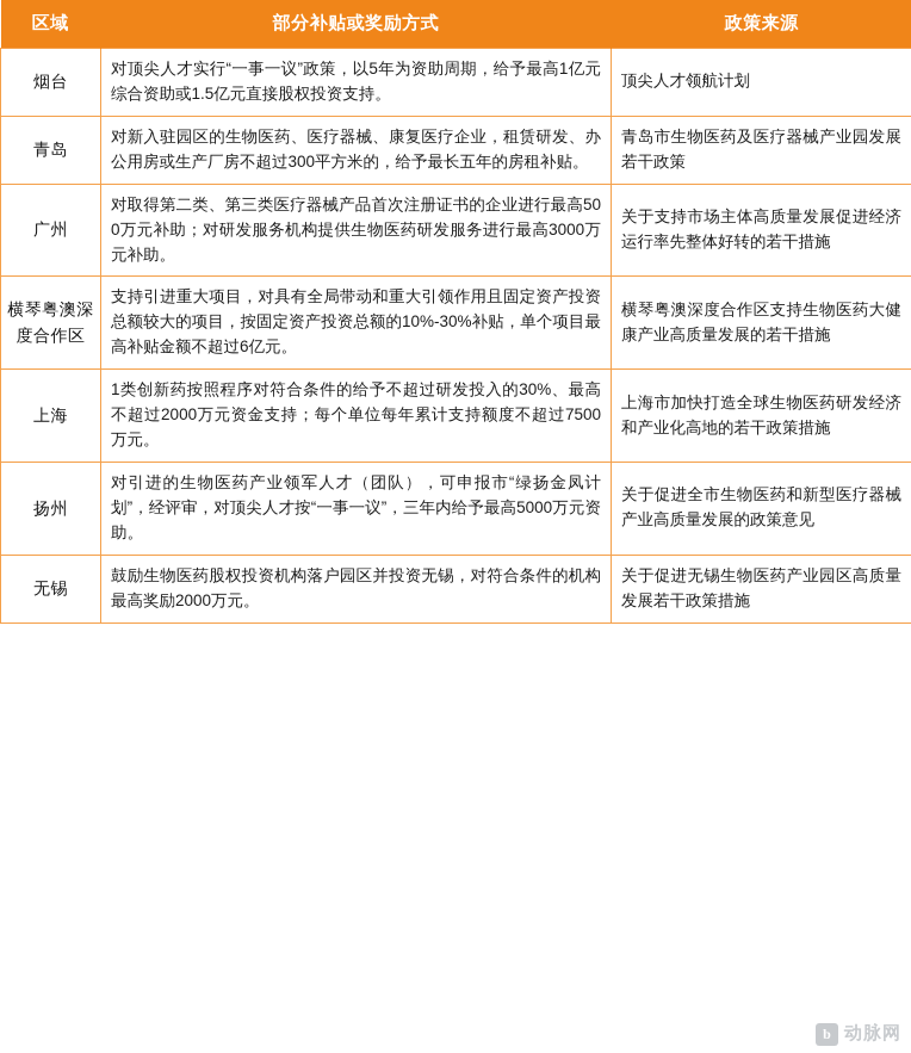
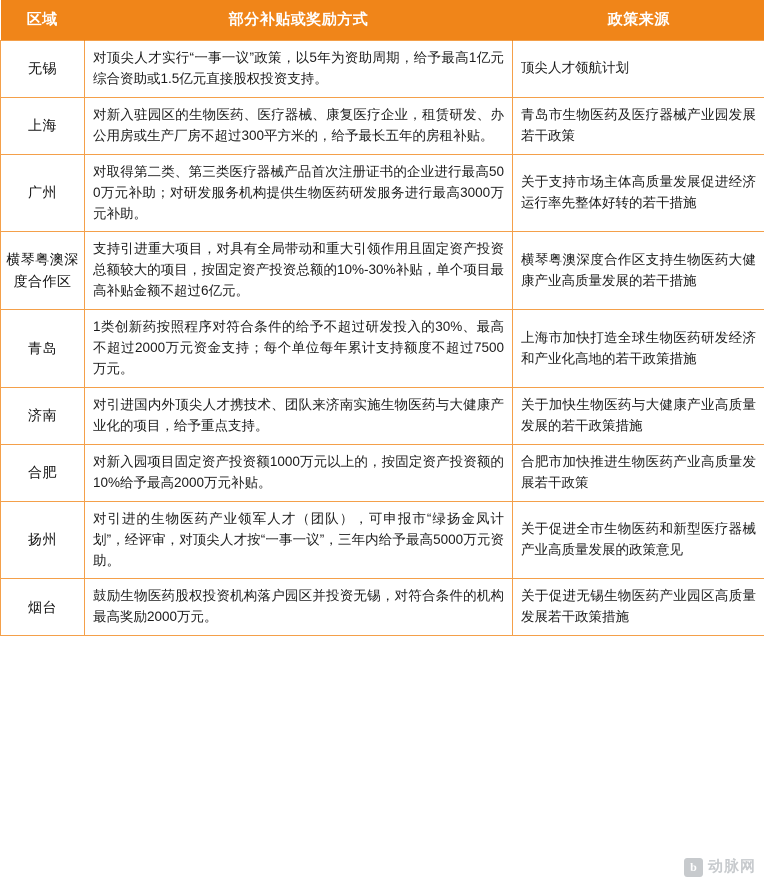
  区域	部分补贴或奖励方式	政策来源
- 烟台	对顶尖人才实行“一事一议”政策，以5年为资助周期，给予最高1亿元综合资助或1.5亿元直接股权投资支持。	顶尖人才领航计划
+ 无锡	对顶尖人才实行“一事一议”政策，以5年为资助周期，给予最高1亿元综合资助或1.5亿元直接股权投资支持。	顶尖人才领航计划
- 青岛	对新入驻园区的生物医药、医疗器械、康复医疗企业，租赁研发、办公用房或生产厂房不超过300平方米的，给予最长五年的房租补贴。	青岛市生物医药及医疗器械产业园发展若干政策
+ 上海	对新入驻园区的生物医药、医疗器械、康复医疗企业，租赁研发、办公用房或生产厂房不超过300平方米的，给予最长五年的房租补贴。	青岛市生物医药及医疗器械产业园发展若干政策
  广州	对取得第二类、第三类医疗器械产品首次注册证书的企业进行最高500万元补助；对研发服务机构提供生物医药研发服务进行最高3000万元补助。	关于支持市场主体高质量发展促进经济运行率先整体好转的若干措施
  横琴粤澳深度合作区	支持引进重大项目，对具有全局带动和重大引领作用且固定资产投资总额较大的项目，按固定资产投资总额的10%-30%补贴，单个项目最高补贴金额不超过6亿元。	横琴粤澳深度合作区支持生物医药大健康产业高质量发展的若干措施
- 上海	1类创新药按照程序对符合条件的给予不超过研发投入的30%、最高不超过2000万元资金支持；每个单位每年累计支持额度不超过7500万元。	上海市加快打造全球生物医药研发经济和产业化高地的若干政策措施
+ 青岛	1类创新药按照程序对符合条件的给予不超过研发投入的30%、最高不超过2000万元资金支持；每个单位每年累计支持额度不超过7500万元。	上海市加快打造全球生物医药研发经济和产业化高地的若干政策措施
+ 济南	对引进国内外顶尖人才携技术、团队来济南实施生物医药与大健康产业化的项目，给予重点支持。	关于加快生物医药与大健康产业高质量发展的若干政策措施
+ 合肥	对新入园项目固定资产投资额1000万元以上的，按固定资产投资额的10%给予最高2000万元补贴。	合肥市加快推进生物医药产业高质量发展若干政策
  扬州	对引进的生物医药产业领军人才（团队），可申报市“绿扬金凤计划”，经评审，对顶尖人才按“一事一议”，三年内给予最高5000万元资助。	关于促进全市生物医药和新型医疗器械产业高质量发展的政策意见
- 无锡	鼓励生物医药股权投资机构落户园区并投资无锡，对符合条件的机构最高奖励2000万元。	关于促进无锡生物医药产业园区高质量发展若干政策措施
+ 烟台	鼓励生物医药股权投资机构落户园区并投资无锡，对符合条件的机构最高奖励2000万元。	关于促进无锡生物医药产业园区高质量发展若干政策措施
  b
  动脉网
